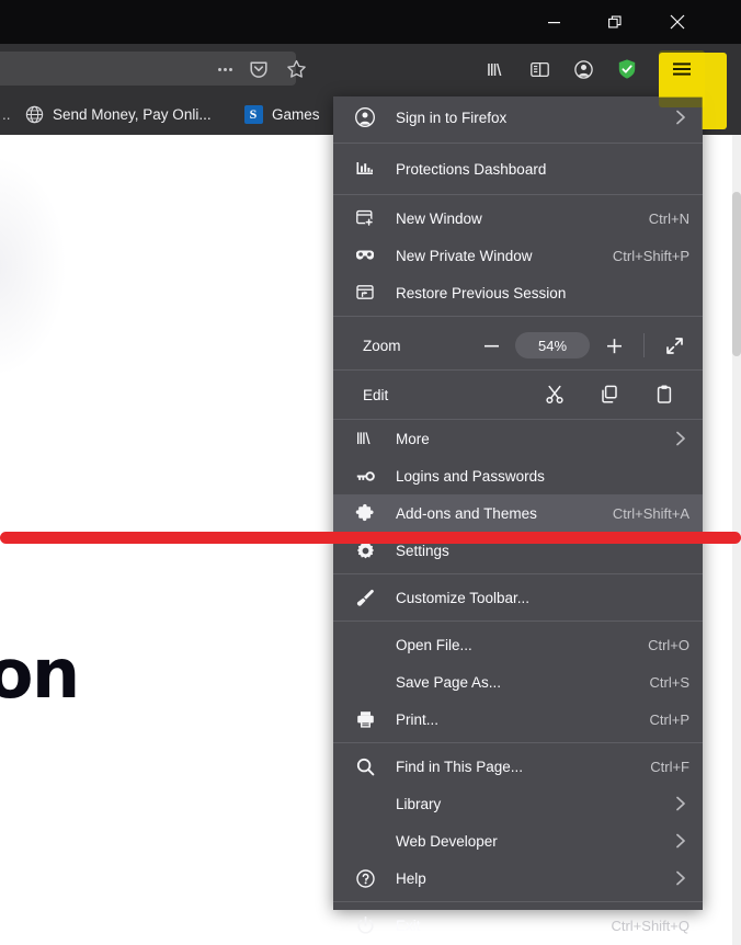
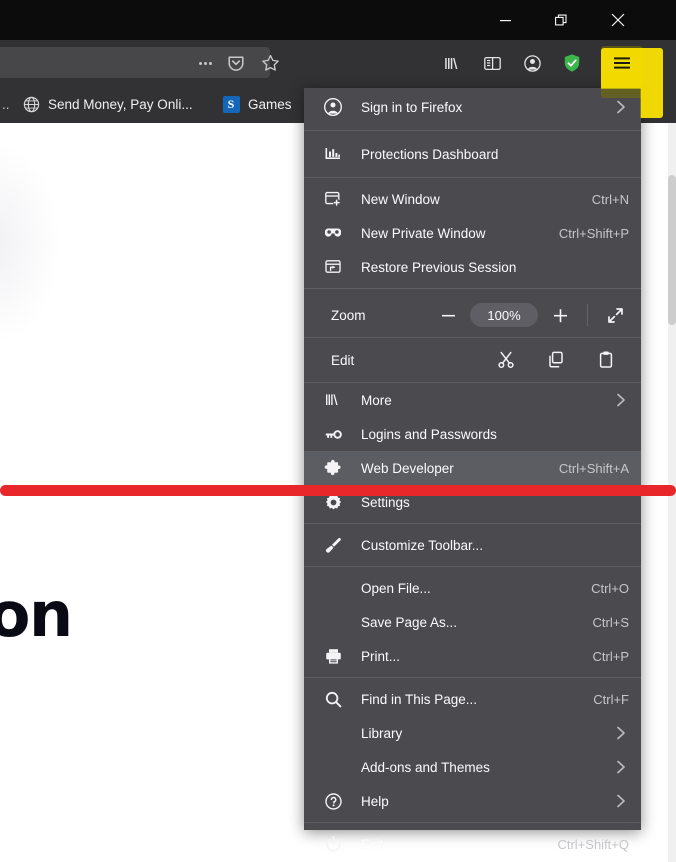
  ..
  Send Money, Pay Onli...
  S
  Games
  Sign in to Firefox
  Protections Dashboard
  New Window
  Ctrl+N
  New Private Window
  Ctrl+Shift+P
  Restore Previous Session
  Zoom
- 54%
+ 100%
  Edit
  More
  Logins and Passwords
- Add-ons and Themes
+ Web Developer
  Ctrl+Shift+A
  Settings
  Customize Toolbar...
  Open File...
  Ctrl+O
  Save Page As...
  Ctrl+S
  Print...
  Ctrl+P
  Find in This Page...
  Ctrl+F
  Library
- Web Developer
+ Add-ons and Themes
  Help
  Exit
  Ctrl+Shift+Q
